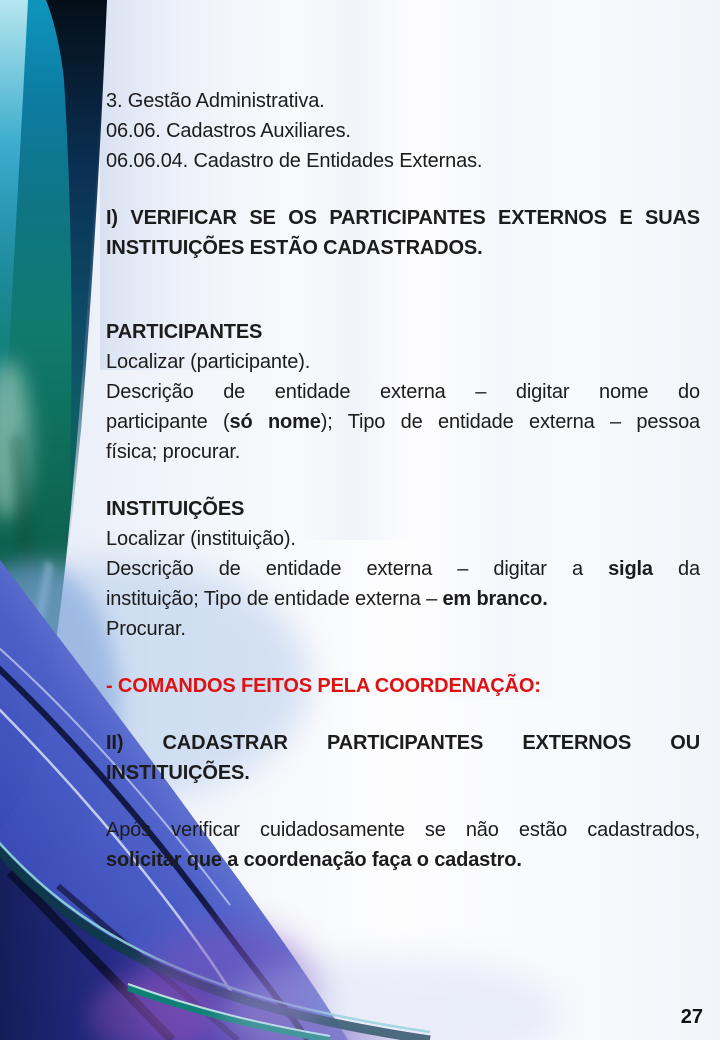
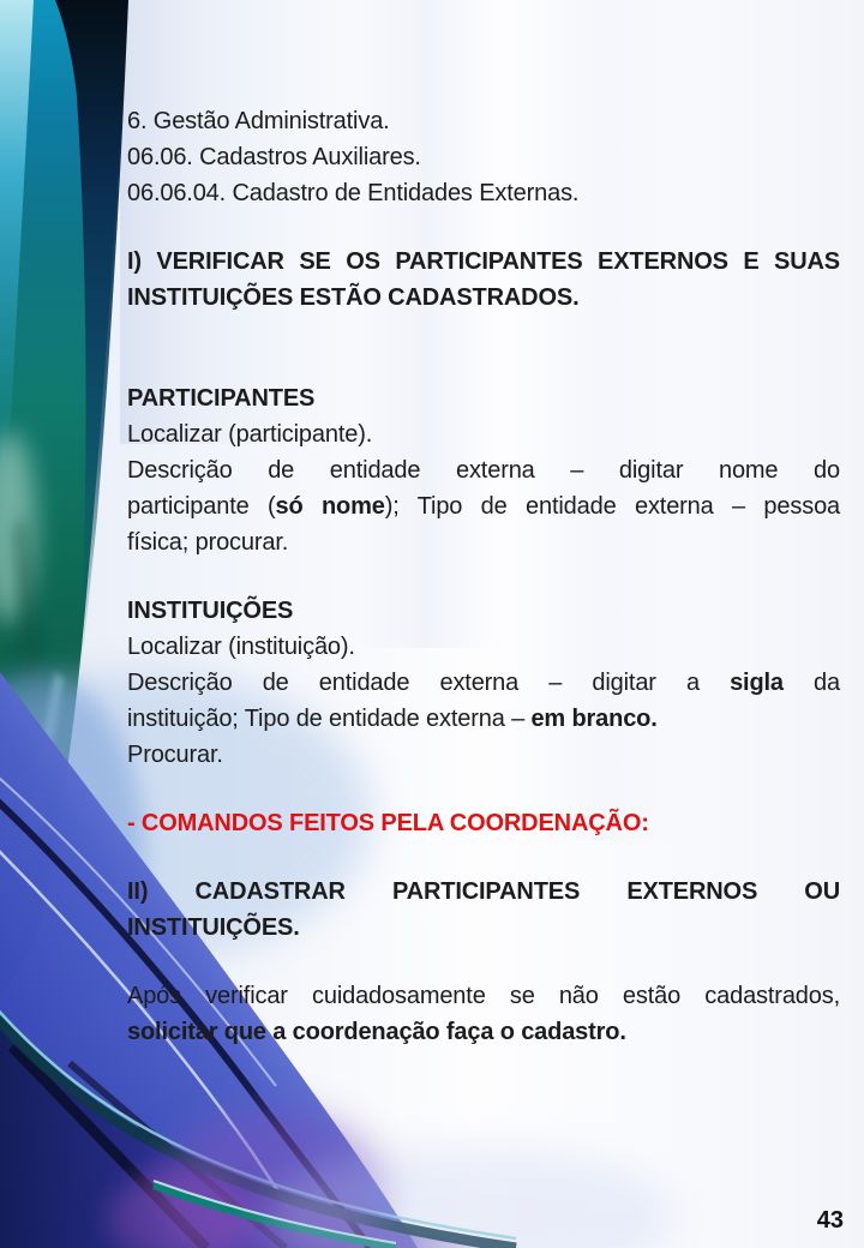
- 3. Gestão Administrativa.
+ 6. Gestão Administrativa.
  06.06. Cadastros Auxiliares.
  06.06.04. Cadastro de Entidades Externas.
  I) VERIFICAR SE OS PARTICIPANTES EXTERNOS E SUAS
  INSTITUIÇÕES ESTÃO CADASTRADOS.
  PARTICIPANTES
  Localizar (participante).
  Descrição de entidade externa – digitar nome do
  participante (só nome); Tipo de entidade externa – pessoa
  física; procurar.
  INSTITUIÇÕES
  Localizar (instituição).
  Descrição de entidade externa – digitar a sigla da
  instituição; Tipo de entidade externa – em branco.
  Procurar.
  - COMANDOS FEITOS PELA COORDENAÇÃO:
  II) CADASTRAR PARTICIPANTES EXTERNOS OU
  INSTITUIÇÕES.
  Após verificar cuidadosamente se não estão cadastrados,
  solicitar que a coordenação faça o cadastro.
- 27
+ 43
